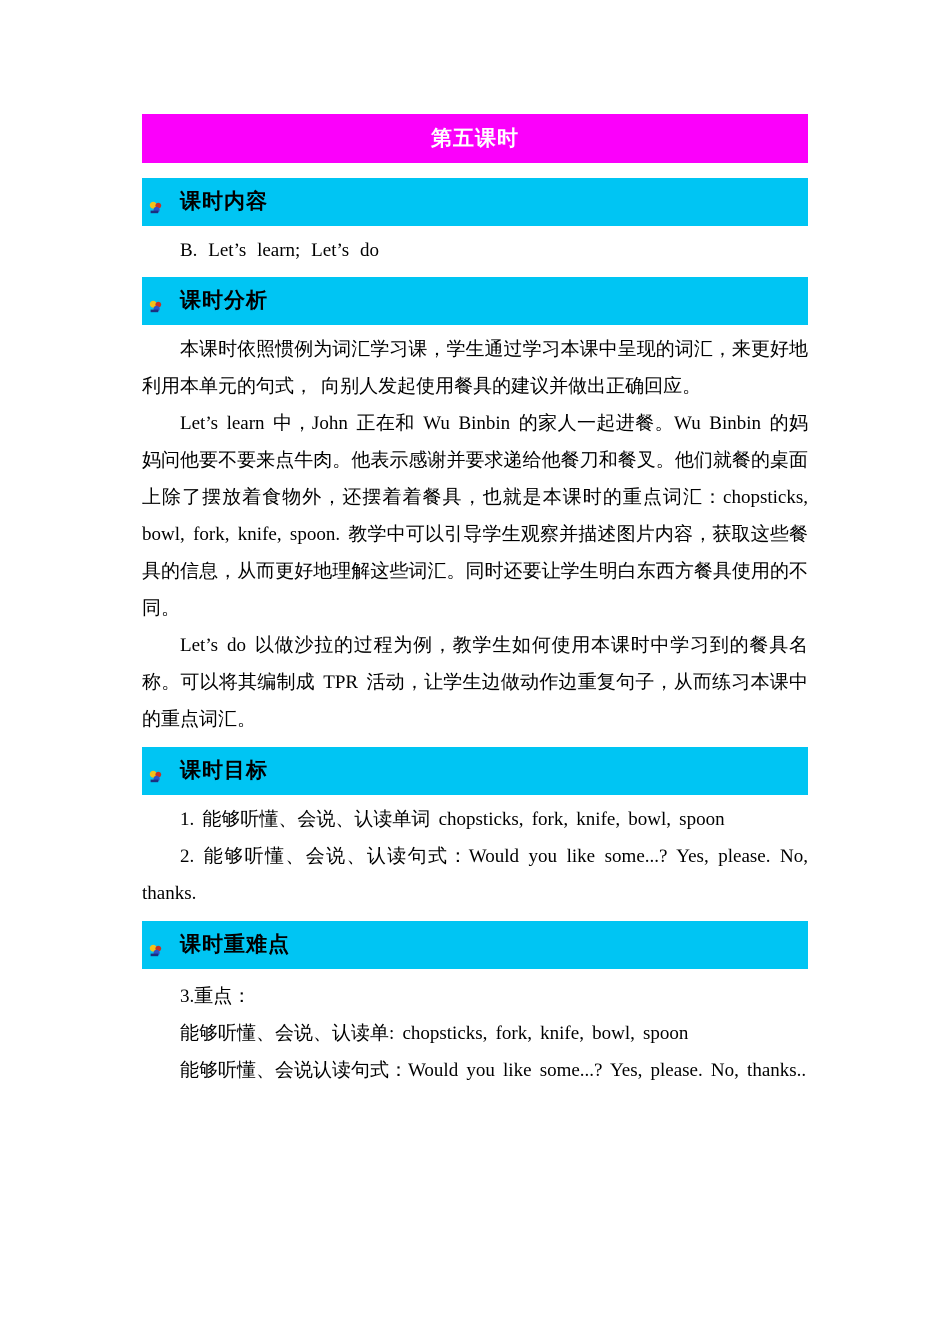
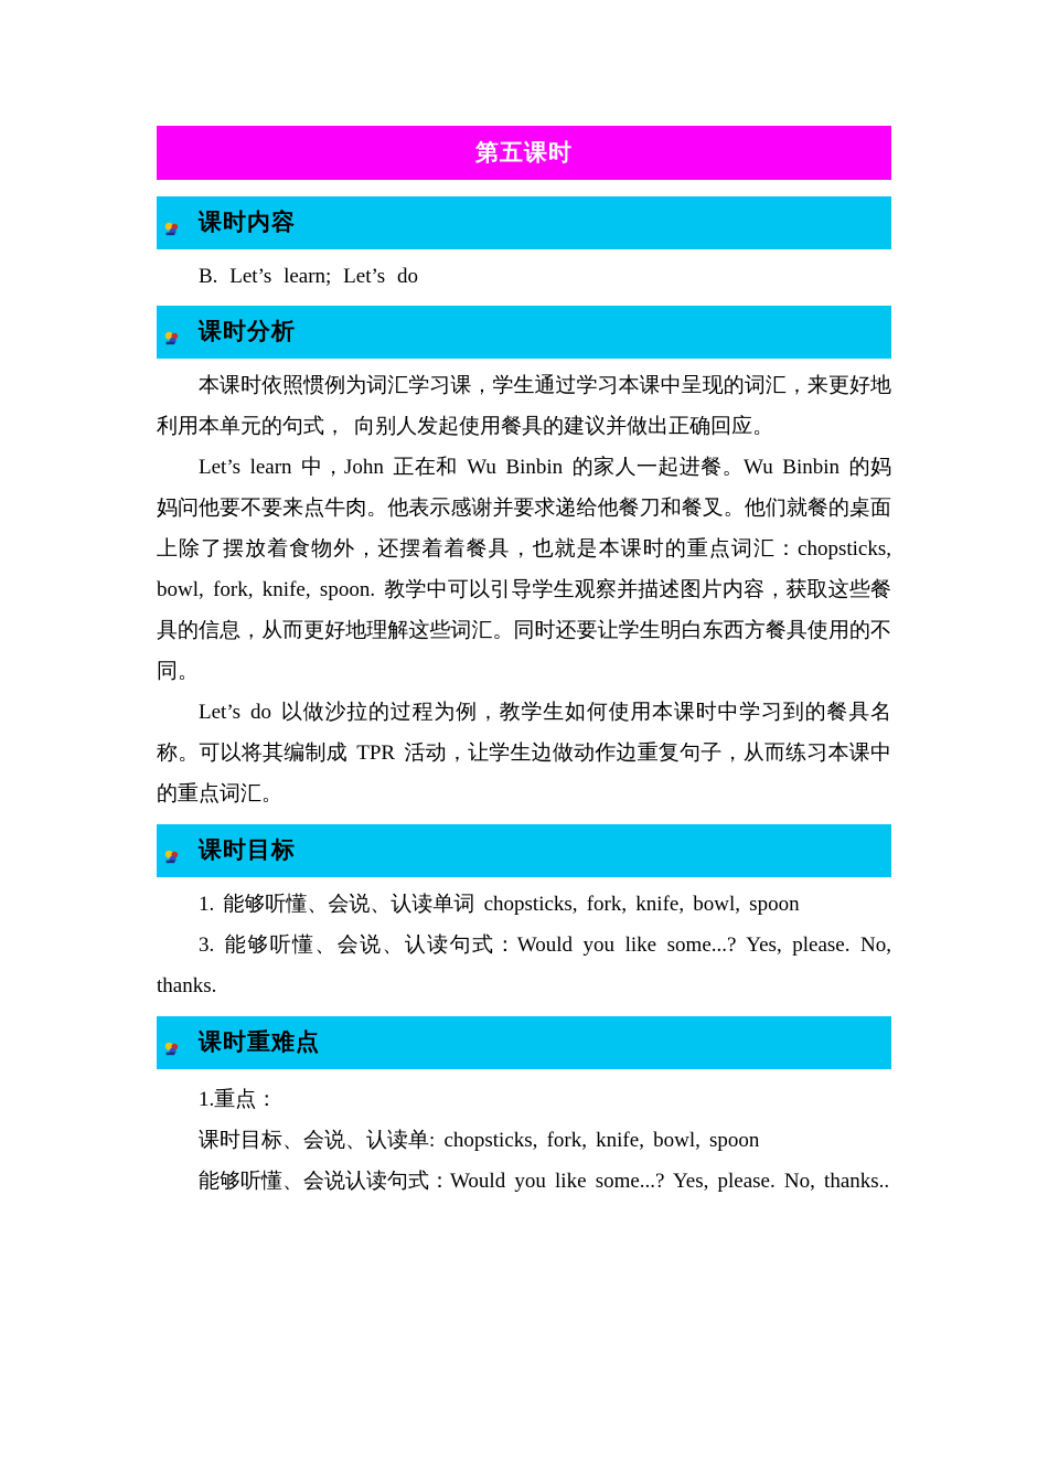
  第五课时
  课时内容
  B. Let’s learn; Let’s do
  课时分析
  本课时依照惯例为词汇学习课，学生通过学习本课中呈现的词汇，来更好地利用本单元的句式， 向别人发起使用餐具的建议并做出正确回应。
  Let’s learn 中，John 正在和 Wu Binbin 的家人一起进餐。Wu Binbin 的妈妈问他要不要来点牛肉。他表示感谢并要求递给他餐刀和餐叉。他们就餐的桌面上除了摆放着食物外，还摆着着餐具，也就是本课时的重点词汇：chopsticks, bowl, fork, knife, spoon. 教学中可以引导学生观察并描述图片内容，获取这些餐具的信息，从而更好地理解这些词汇。同时还要让学生明白东西方餐具使用的不同。
  Let’s do 以做沙拉的过程为例，教学生如何使用本课时中学习到的餐具名称。可以将其编制成 TPR 活动，让学生边做动作边重复句子，从而练习本课中的重点词汇。
  课时目标
  1. 能够听懂、会说、认读单词 chopsticks, fork, knife, bowl, spoon
- 2. 能够听懂、会说、认读句式：Would you like some...? Yes, please. No, thanks.
+ 3. 能够听懂、会说、认读句式：Would you like some...? Yes, please. No, thanks.
  课时重难点
- 3.重点：
+ 1.重点：
- 能够听懂、会说、认读单: chopsticks, fork, knife, bowl, spoon
+ 课时目标、会说、认读单: chopsticks, fork, knife, bowl, spoon
  能够听懂、会说认读句式：Would you like some...? Yes, please. No, thanks..
